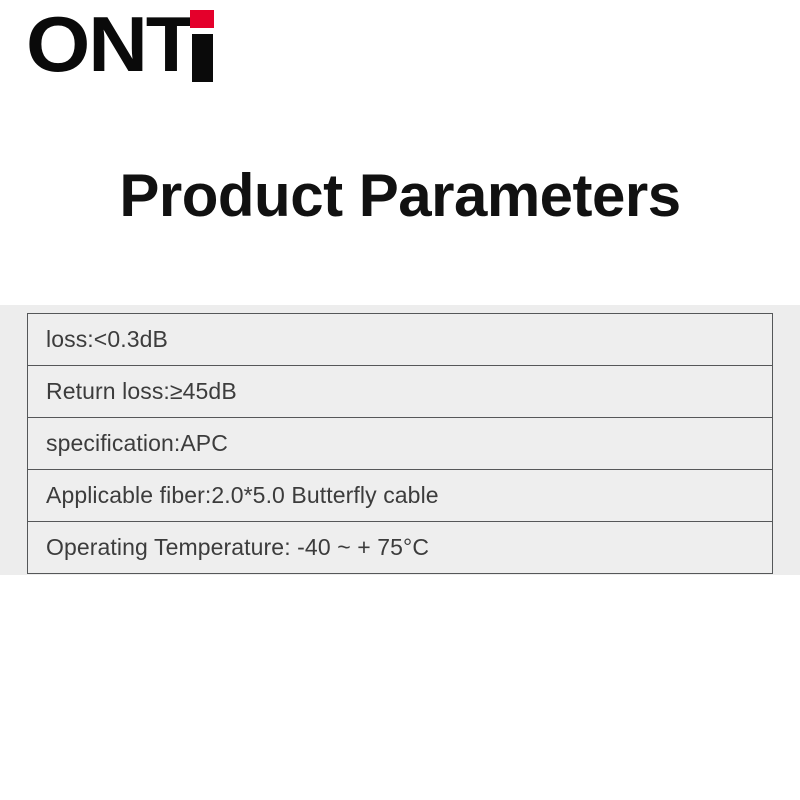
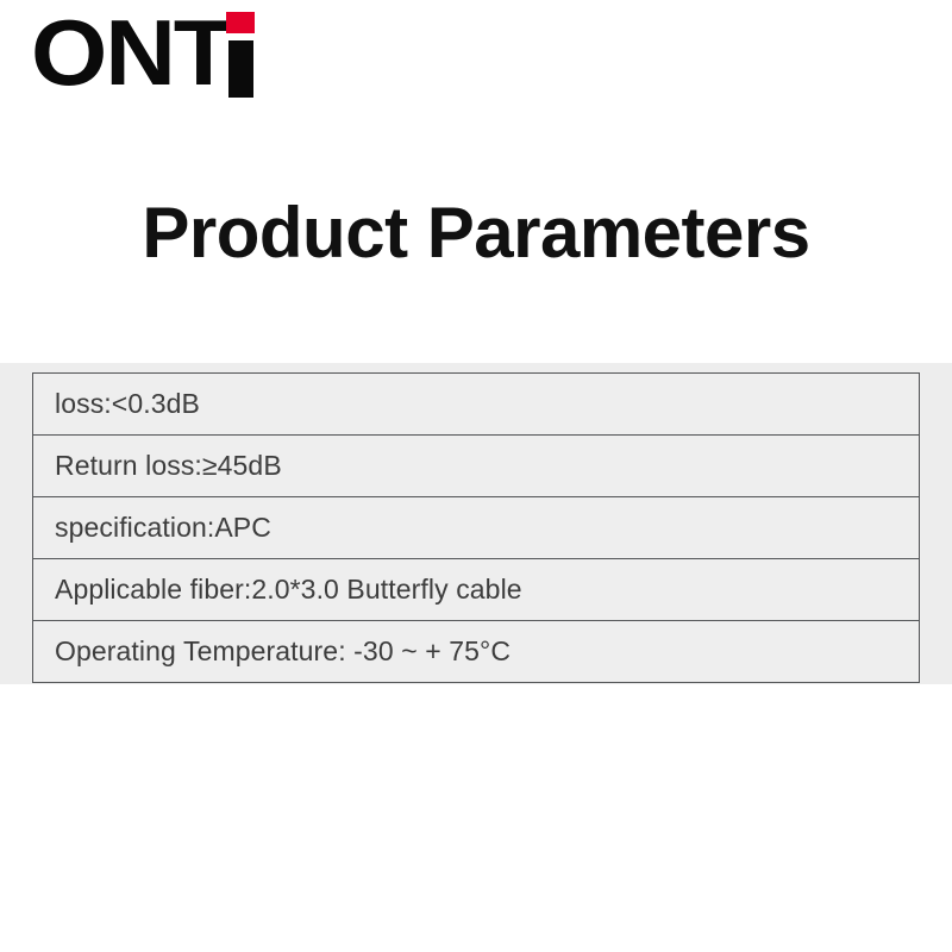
  ONT
  Product Parameters
  loss:<0.3dB
  Return loss:≥45dB
  specification:APC
- Applicable fiber:2.0*5.0 Butterfly cable
+ Applicable fiber:2.0*3.0 Butterfly cable
- Operating Temperature: -40 ~ + 75°C
+ Operating Temperature: -30 ~ + 75°C
